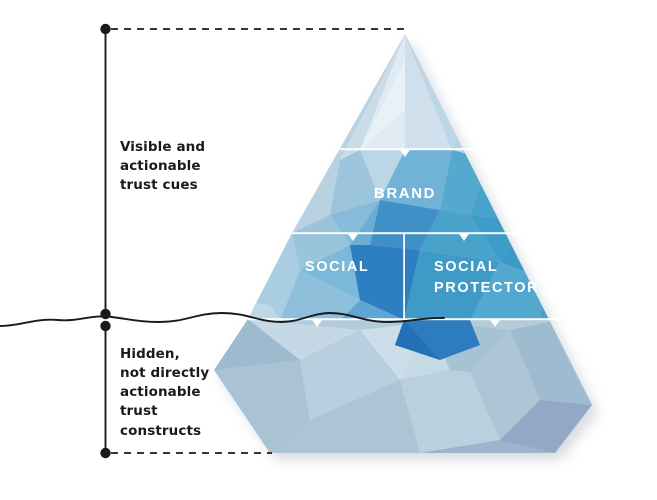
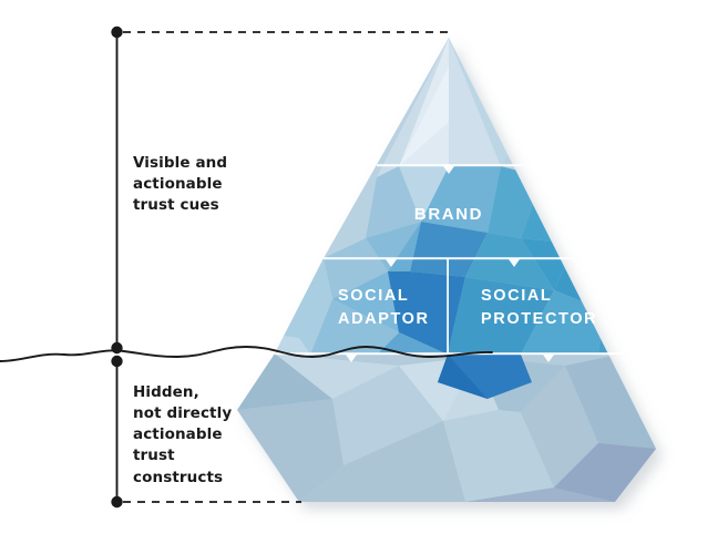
  BRAND
  SOCIAL
+ ADAPTOR
  SOCIAL
  PROTECTOR
  Visible and
  actionable
  trust cues
  Hidden,
  not directly
  actionable
  trust
  constructs
